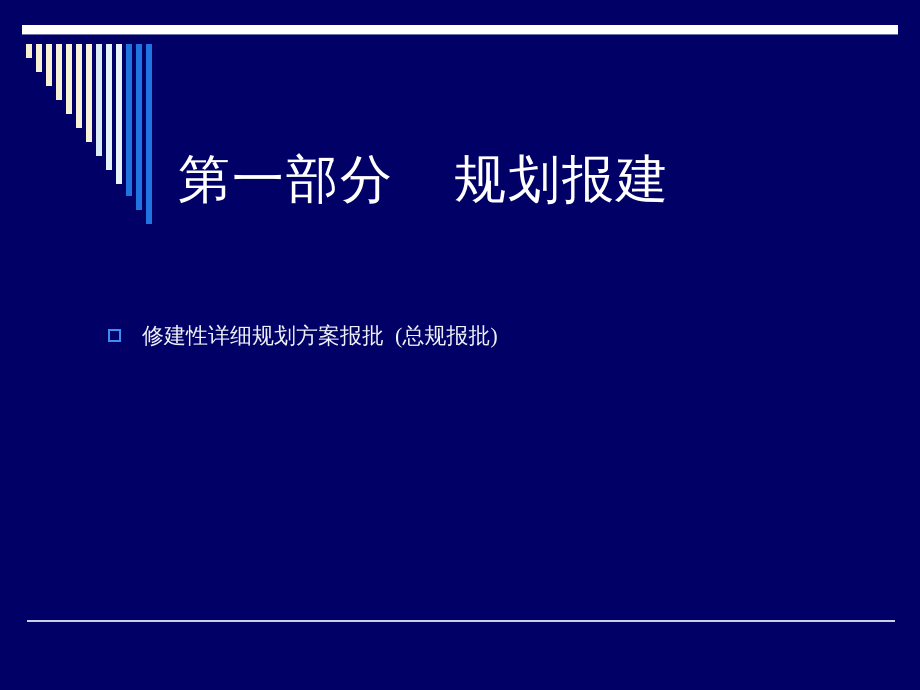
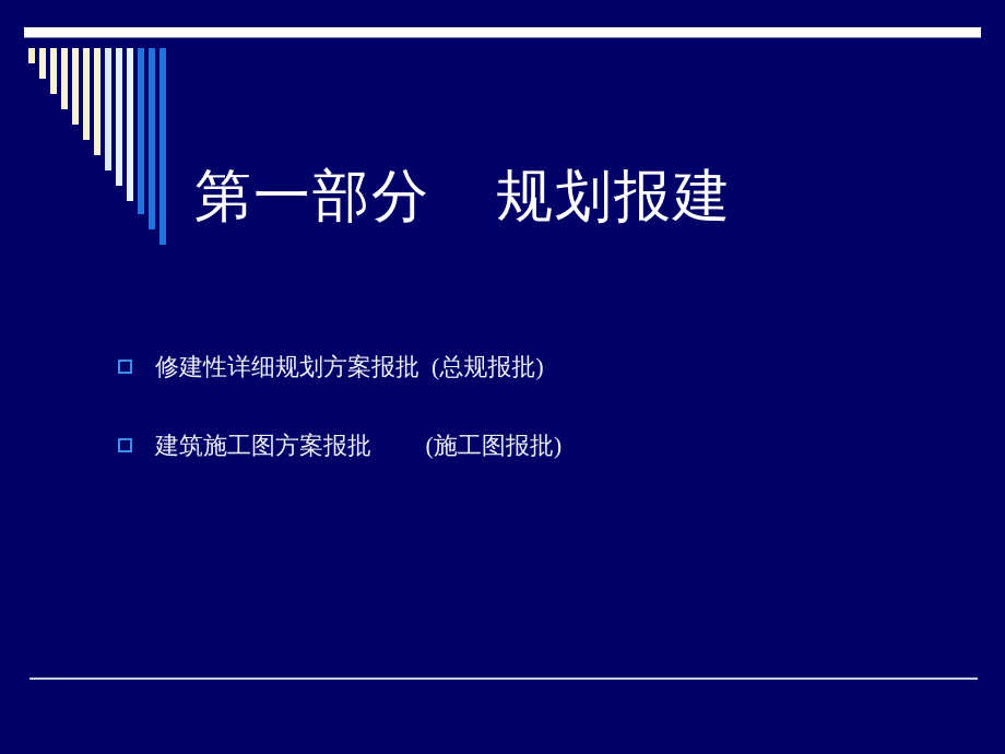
  第一部分 规划报建
  修建性详细规划方案报批 (总规报批)
+ 建筑施工图方案报批 (施工图报批)
